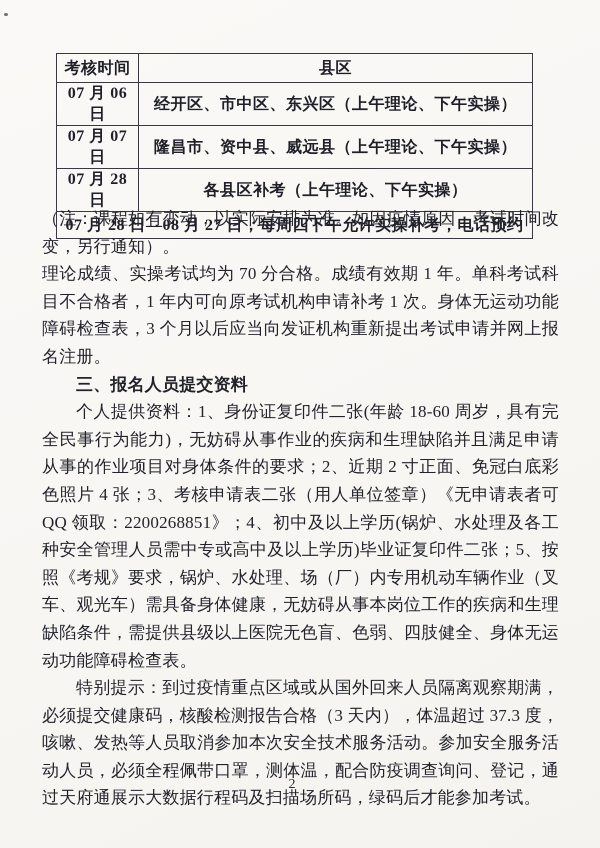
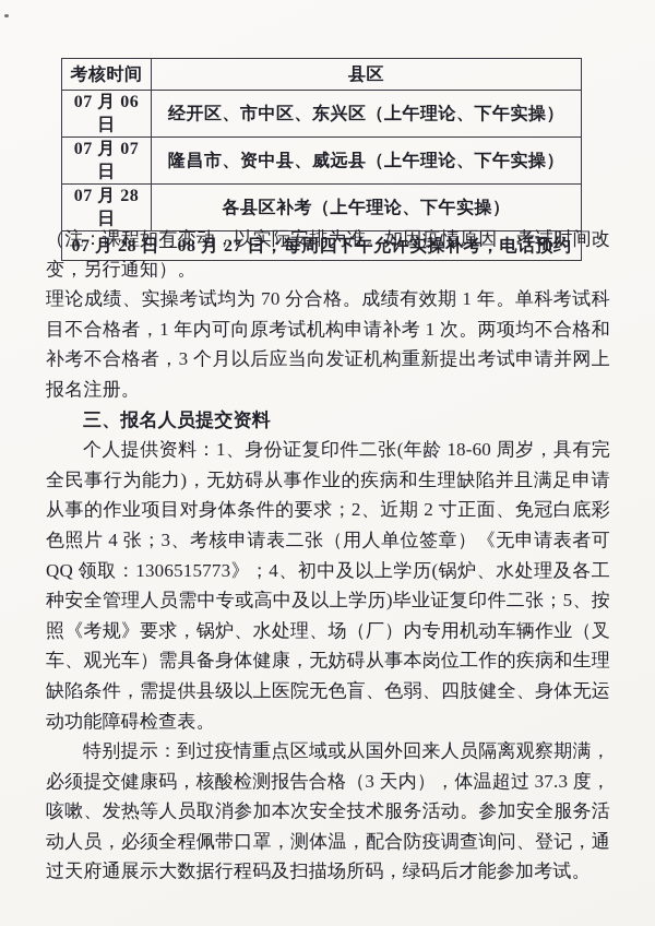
  考核时间	县区
  07 月 06 日	经开区、市中区、东兴区（上午理论、下午实操）
  07 月 07 日	隆昌市、资中县、威远县（上午理论、下午实操）
  07 月 28 日	各县区补考（上午理论、下午实操）
  07 月 28 日—08 月 27 日，每周四下午允许实操补考，电话预约
  （注：课程如有变动，以实际安排为准。如因疫情原因，考试时间改变，另行通知）。
- 理论成绩、实操考试均为 70 分合格。成绩有效期 1 年。单科考试科目不合格者，1 年内可向原考试机构申请补考 1 次。身体无运动功能障碍检查表，3 个月以后应当向发证机构重新提出考试申请并网上报名注册。
+ 理论成绩、实操考试均为 70 分合格。成绩有效期 1 年。单科考试科目不合格者，1 年内可向原考试机构申请补考 1 次。两项均不合格和补考不合格者，3 个月以后应当向发证机构重新提出考试申请并网上报名注册。
  三、报名人员提交资料
- 个人提供资料：1、身份证复印件二张(年龄 18-60 周岁，具有完全民事行为能力)，无妨碍从事作业的疾病和生理缺陷并且满足申请从事的作业项目对身体条件的要求；2、近期 2 寸正面、免冠白底彩色照片 4 张；3、考核申请表二张（用人单位签章）《无申请表者可 QQ 领取：2200268851》；4、初中及以上学历(锅炉、水处理及各工种安全管理人员需中专或高中及以上学历)毕业证复印件二张；5、按照《考规》要求，锅炉、水处理、场（厂）内专用机动车辆作业（叉车、观光车）需具备身体健康，无妨碍从事本岗位工作的疾病和生理缺陷条件，需提供县级以上医院无色盲、色弱、四肢健全、身体无运动功能障碍检查表。
+ 个人提供资料：1、身份证复印件二张(年龄 18-60 周岁，具有完全民事行为能力)，无妨碍从事作业的疾病和生理缺陷并且满足申请从事的作业项目对身体条件的要求；2、近期 2 寸正面、免冠白底彩色照片 4 张；3、考核申请表二张（用人单位签章）《无申请表者可 QQ 领取：1306515773》；4、初中及以上学历(锅炉、水处理及各工种安全管理人员需中专或高中及以上学历)毕业证复印件二张；5、按照《考规》要求，锅炉、水处理、场（厂）内专用机动车辆作业（叉车、观光车）需具备身体健康，无妨碍从事本岗位工作的疾病和生理缺陷条件，需提供县级以上医院无色盲、色弱、四肢健全、身体无运动功能障碍检查表。
  特别提示：到过疫情重点区域或从国外回来人员隔离观察期满，必须提交健康码，核酸检测报告合格（3 天内），体温超过 37.3 度，咳嗽、发热等人员取消参加本次安全技术服务活动。参加安全服务活动人员，必须全程佩带口罩，测体温，配合防疫调查询问、登记，通过天府通展示大数据行程码及扫描场所码，绿码后才能参加考试。
- 2
